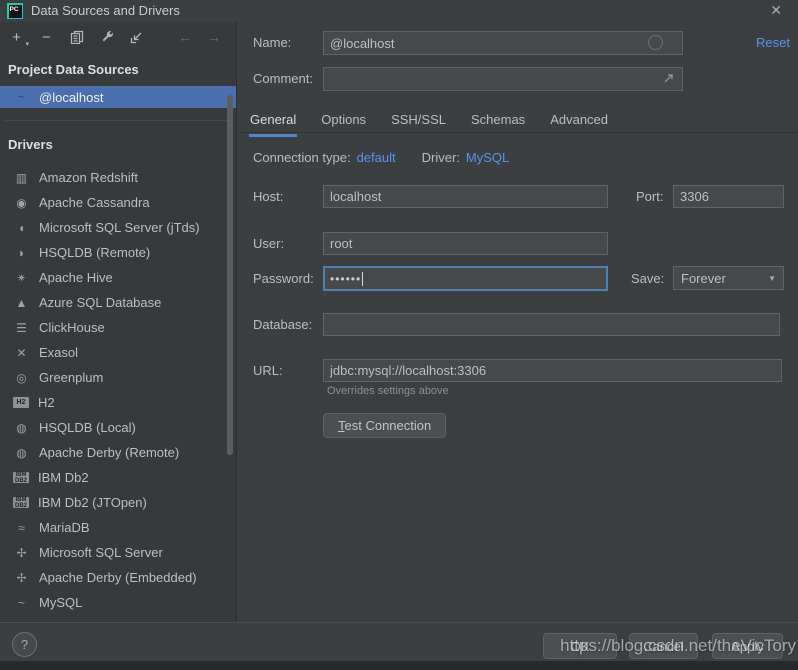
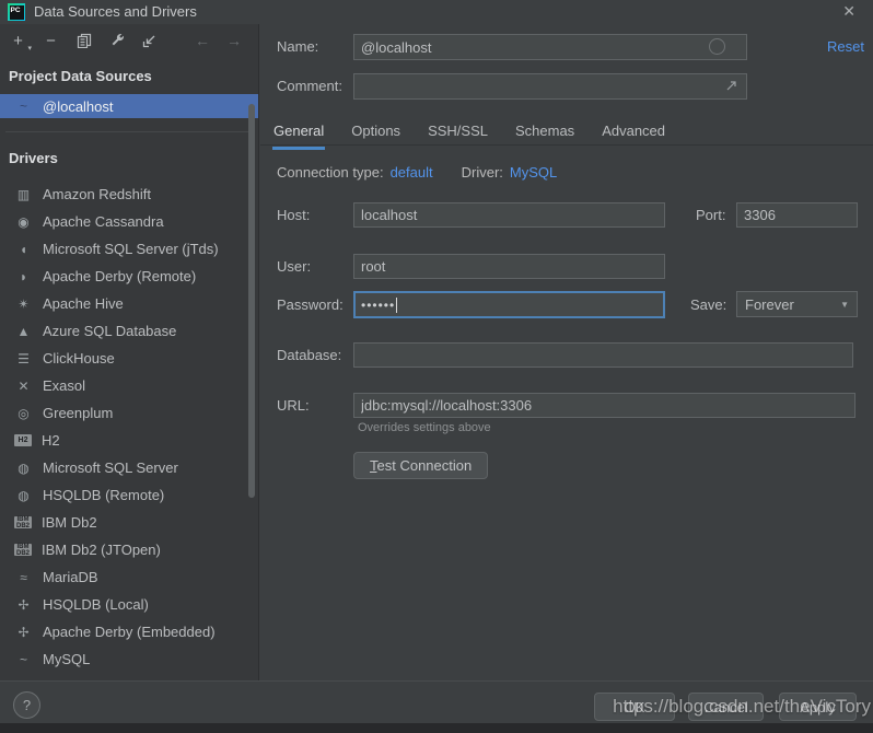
  Data Sources and Drivers
  ✕
  +
  −
  ←
  →
  Project Data Sources
  ~
  @localhost
  Drivers
  ▥
  Amazon Redshift
  ◉
  Apache Cassandra
  ◖
  Microsoft SQL Server (jTds)
  ◗
- HSQLDB (Remote)
+ Apache Derby (Remote)
  ✴
  Apache Hive
  ▲
  Azure SQL Database
  ☰
  ClickHouse
  ✕
  Exasol
  ◎
  Greenplum
  H2
  ◍
- HSQLDB (Local)
+ Microsoft SQL Server
  ◍
- Apache Derby (Remote)
+ HSQLDB (Remote)
  IBM Db2
  IBM Db2 (JTOpen)
  ≈
  MariaDB
  ✢
- Microsoft SQL Server
+ HSQLDB (Local)
  ✢
  Apache Derby (Embedded)
  ~
  MySQL
  Name:
  @localhost
  Reset
  Comment:
  General
  Options
  SSH/SSL
  Schemas
  Advanced
  Connection type:
  default
  Driver:
  MySQL
  Host:
  localhost
  Port:
  3306
  User:
  root
  Password:
  ••••••
  Save:
  Forever
  ▼
  Database:
  URL:
  jdbc:mysql://localhost:3306
  Overrides settings above
  Test Connection
  ?
  OK
  Cancel
  Apply
  https://blog.csdn.net/theVicTory
